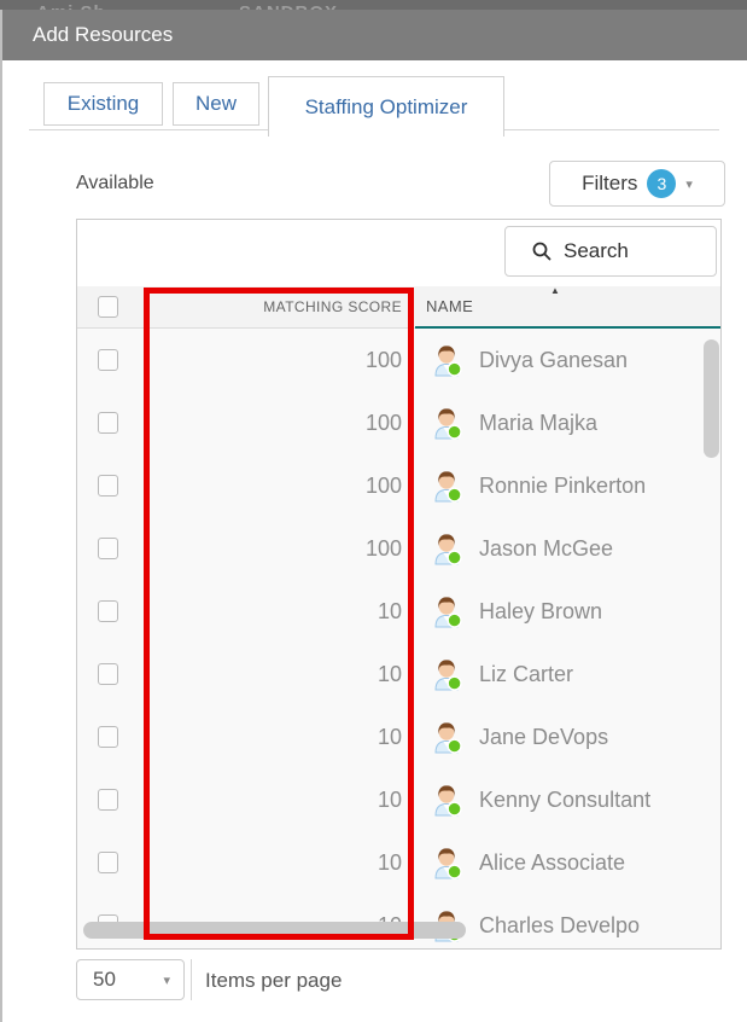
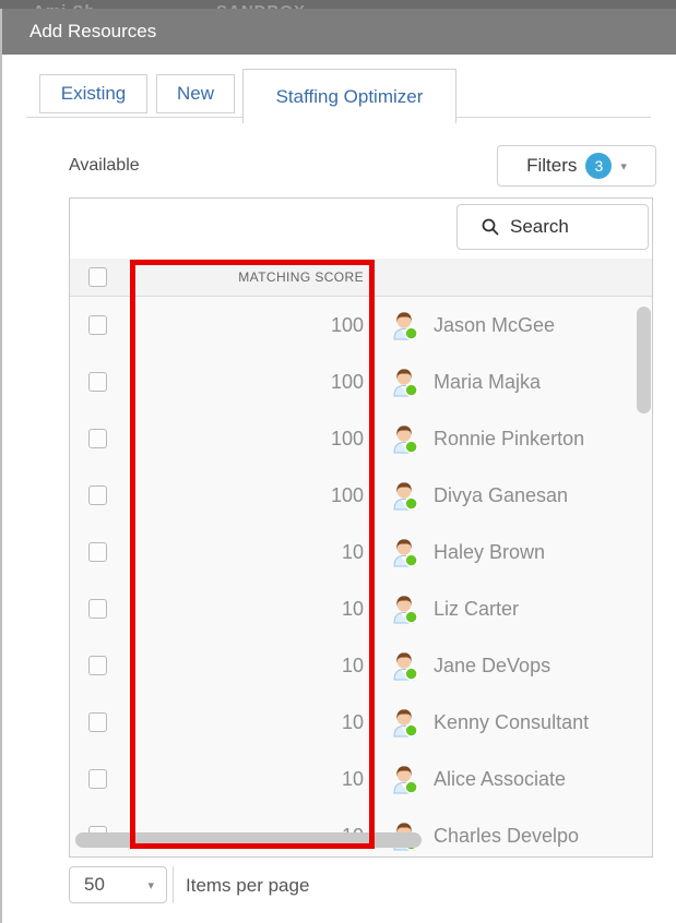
  Add Resources
  Existing
  New
  Staffing Optimizer
  Available
  Filters
  3
  ▾
  Search
  MATCHING SCORE
- ▲
- NAME
  100
- Divya Ganesan
+ Jason McGee
  100
  Maria Majka
  100
  Ronnie Pinkerton
  100
- Jason McGee
+ Divya Ganesan
  10
  Haley Brown
  10
  Liz Carter
  10
  Jane DeVops
  10
  Kenny Consultant
  10
  Alice Associate
  Charles Develpo
  50
  ▾
  Items per page
